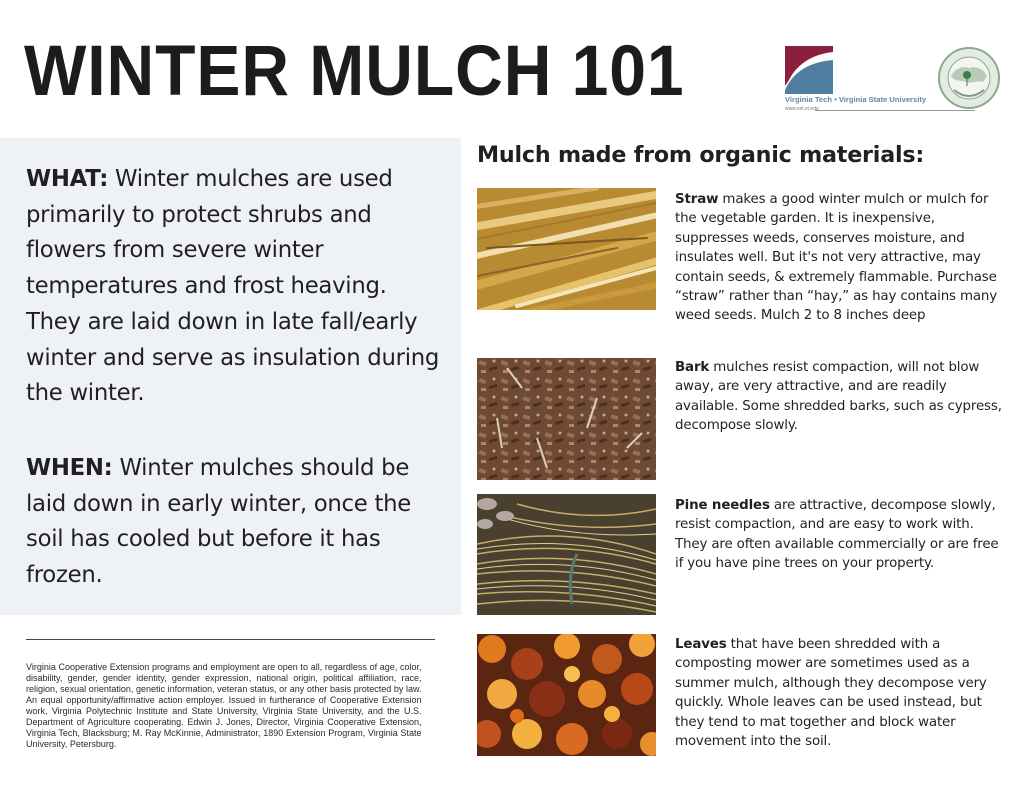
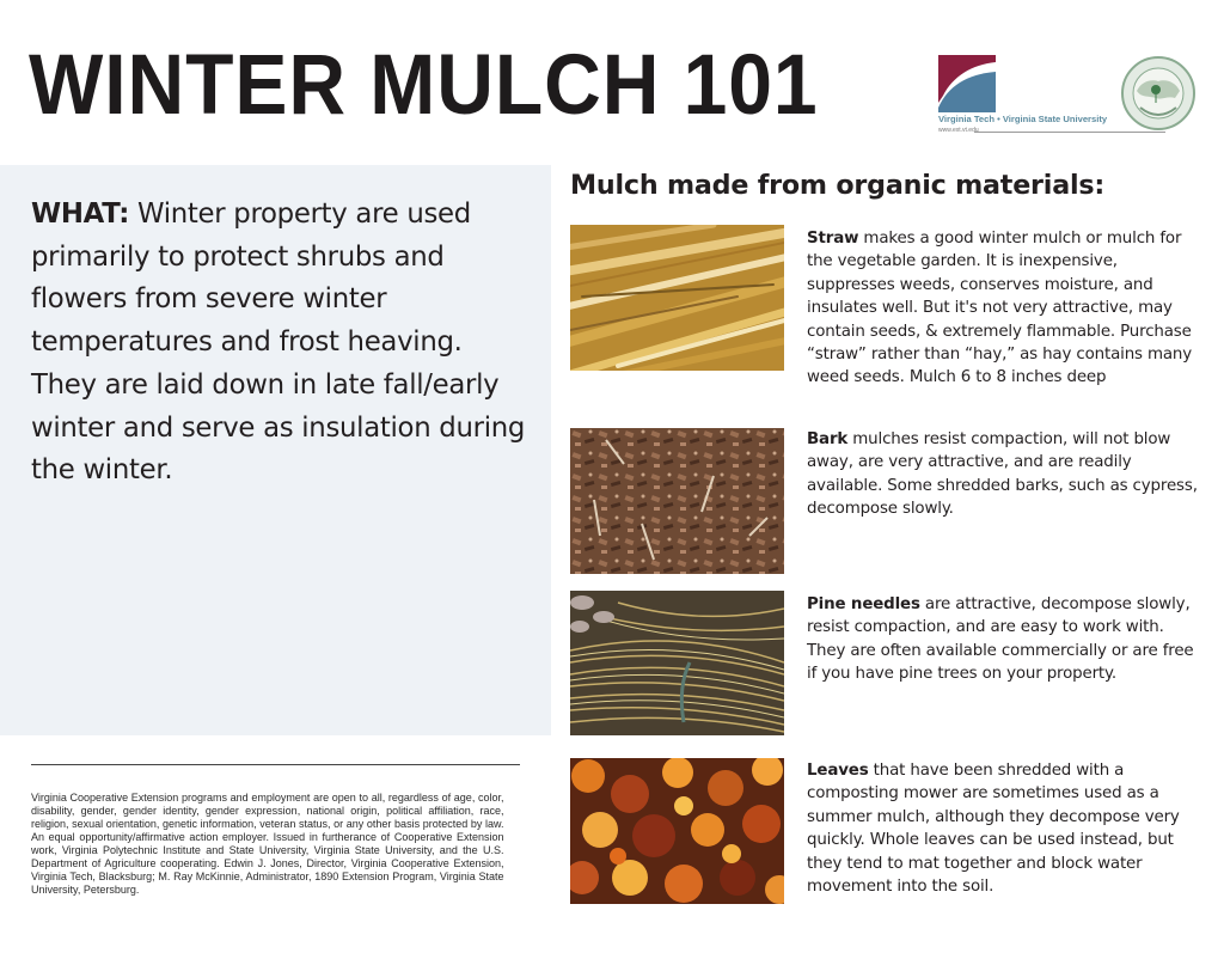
  WINTER MULCH 101
  Virginia Tech • Virginia State University
- WHAT: Winter mulches are used primarily to protect shrubs and flowers from severe winter temperatures and frost heaving. They are laid down in late fall/early winter and serve as insulation during the winter.
+ WHAT: Winter property are used primarily to protect shrubs and flowers from severe winter temperatures and frost heaving. They are laid down in late fall/early winter and serve as insulation during the winter.
- WHEN: Winter mulches should be laid down in early winter, once the soil has cooled but before it has frozen.
  Virginia Cooperative Extension programs and employment are open to all, regardless of age, color, disability, gender, gender identity, gender expression, national origin, political affiliation, race, religion, sexual orientation, genetic information, veteran status, or any other basis protected by law. An equal opportunity/affirmative action employer. Issued in furtherance of Cooperative Extension work, Virginia Polytechnic Institute and State University, Virginia State University, and the U.S. Department of Agriculture cooperating. Edwin J. Jones, Director, Virginia Cooperative Extension, Virginia Tech, Blacksburg; M. Ray McKinnie, Administrator, 1890 Extension Program, Virginia State University, Petersburg.
  Mulch made from organic materials:
- Straw makes a good winter mulch or mulch for the vegetable garden. It is inexpensive, suppresses weeds, conserves moisture, and insulates well. But it's not very attractive, may contain seeds, & extremely flammable. Purchase “straw” rather than “hay,” as hay contains many weed seeds. Mulch 2 to 8 inches deep
+ Straw makes a good winter mulch or mulch for the vegetable garden. It is inexpensive, suppresses weeds, conserves moisture, and insulates well. But it's not very attractive, may contain seeds, & extremely flammable. Purchase “straw” rather than “hay,” as hay contains many weed seeds. Mulch 6 to 8 inches deep
  Bark mulches resist compaction, will not blow away, are very attractive, and are readily available. Some shredded barks, such as cypress, decompose slowly.
  Pine needles are attractive, decompose slowly, resist compaction, and are easy to work with. They are often available commercially or are free if you have pine trees on your property.
  Leaves that have been shredded with a composting mower are sometimes used as a summer mulch, although they decompose very quickly. Whole leaves can be used instead, but they tend to mat together and block water movement into the soil.
